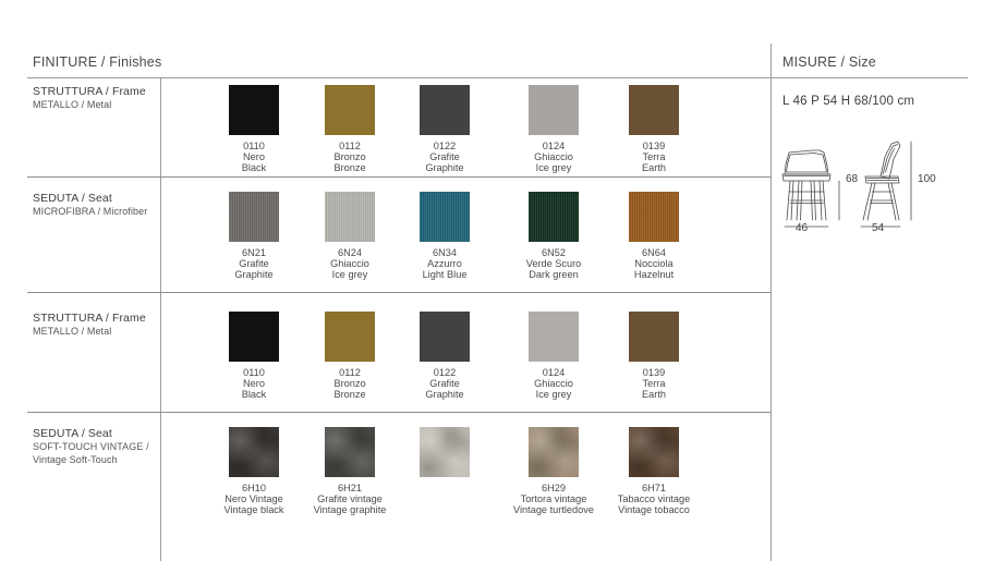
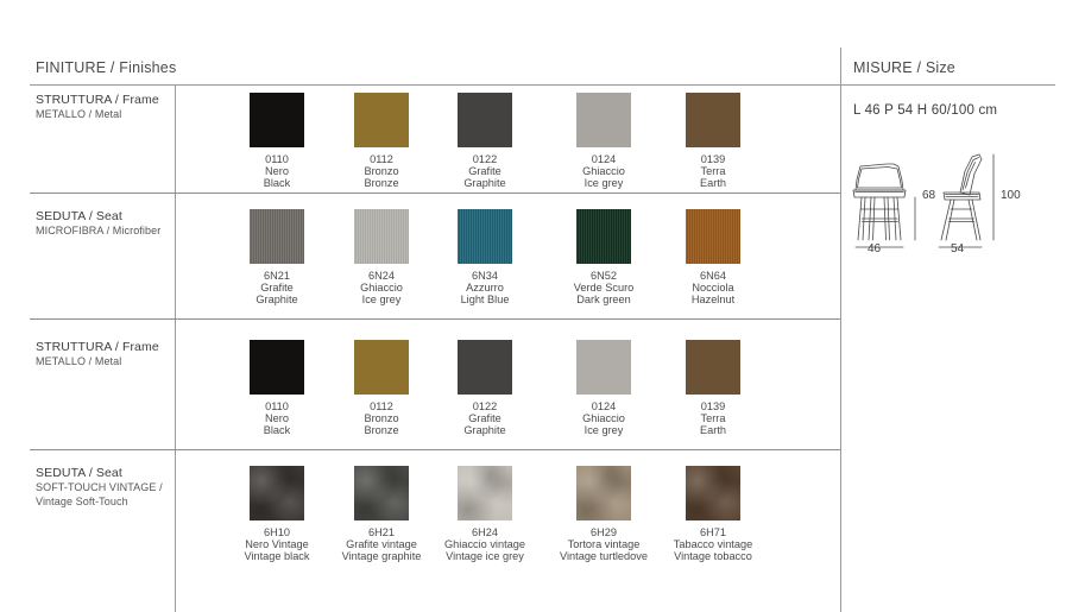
  FINITURE / Finishes
  MISURE / Size
  STRUTTURA / Frame
  METALLO / Metal
  0110
  Nero
  Black
  0112
  Bronzo
  Bronze
  0122
  Grafite
  Graphite
  0124
  Ghiaccio
  Ice grey
  0139
  Terra
  Earth
  SEDUTA / Seat
  MICROFIBRA / Microfiber
  6N21
  Grafite
  Graphite
  6N24
  Ghiaccio
  Ice grey
  6N34
  Azzurro
  Light Blue
  6N52
  Verde Scuro
  Dark green
  6N64
  Nocciola
  Hazelnut
  STRUTTURA / Frame
  METALLO / Metal
  0110
  Nero
  Black
  0112
  Bronzo
  Bronze
  0122
  Grafite
  Graphite
  0124
  Ghiaccio
  Ice grey
  0139
  Terra
  Earth
  SEDUTA / Seat
  SOFT-TOUCH VINTAGE /
  Vintage Soft-Touch
  6H10
  Nero Vintage
  Vintage black
  6H21
  Grafite vintage
  Vintage graphite
+ 6H24
+ Ghiaccio vintage
+ Vintage ice grey
  6H29
  Tortora vintage
  Vintage turtledove
  6H71
  Tabacco vintage
  Vintage tobacco
- L 46 P 54 H 68/100 cm
+ L 46 P 54 H 60/100 cm
  46
  68
  54
  100
